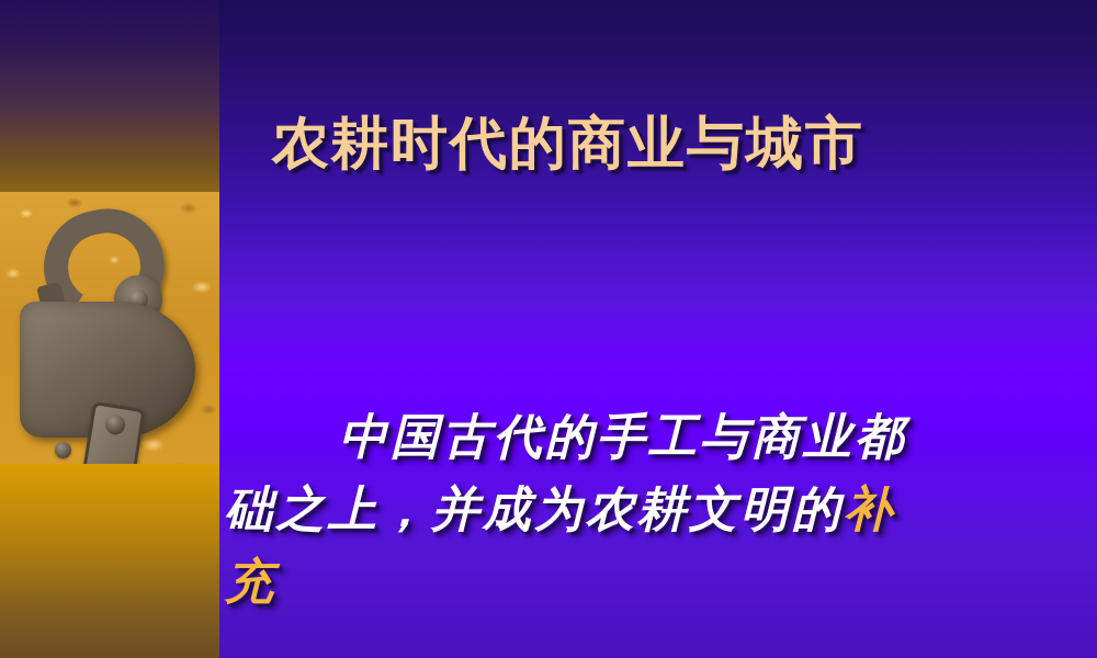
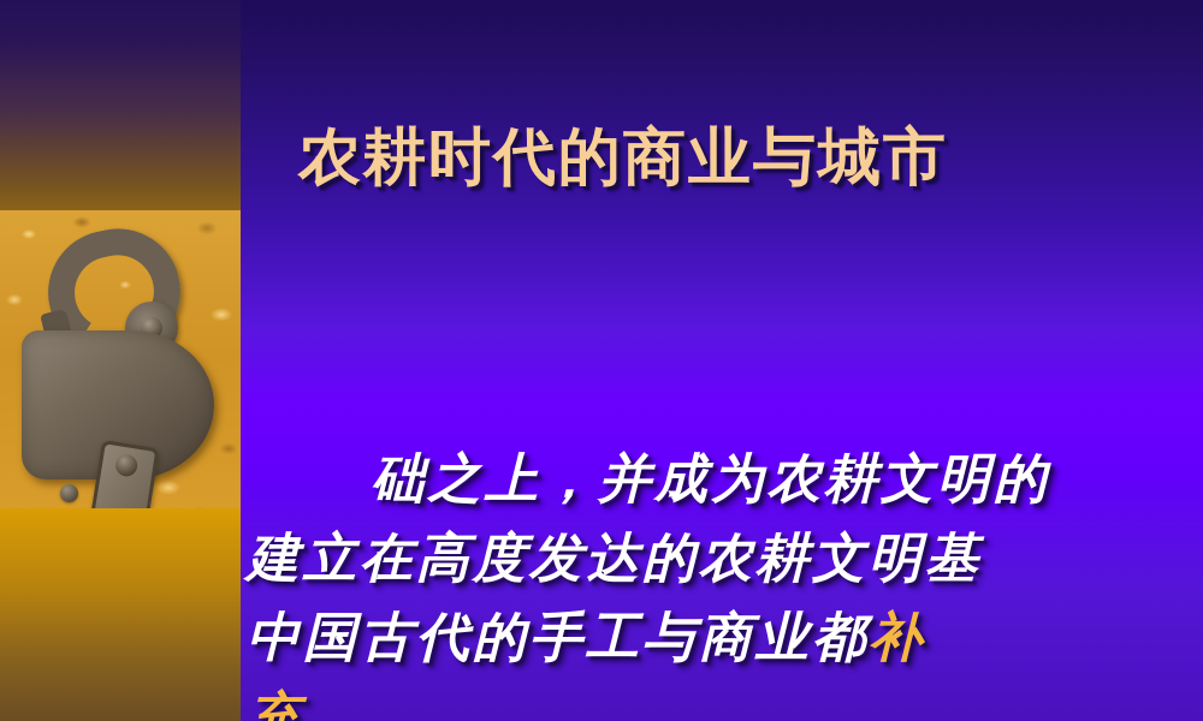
  农耕时代的商业与城市
- 中国古代的手工与商业都
+ 础之上，并成为农耕文明的
+ 建立在高度发达的农耕文明基
- 础之上，并成为农耕文明的补
+ 中国古代的手工与商业都补
  充
